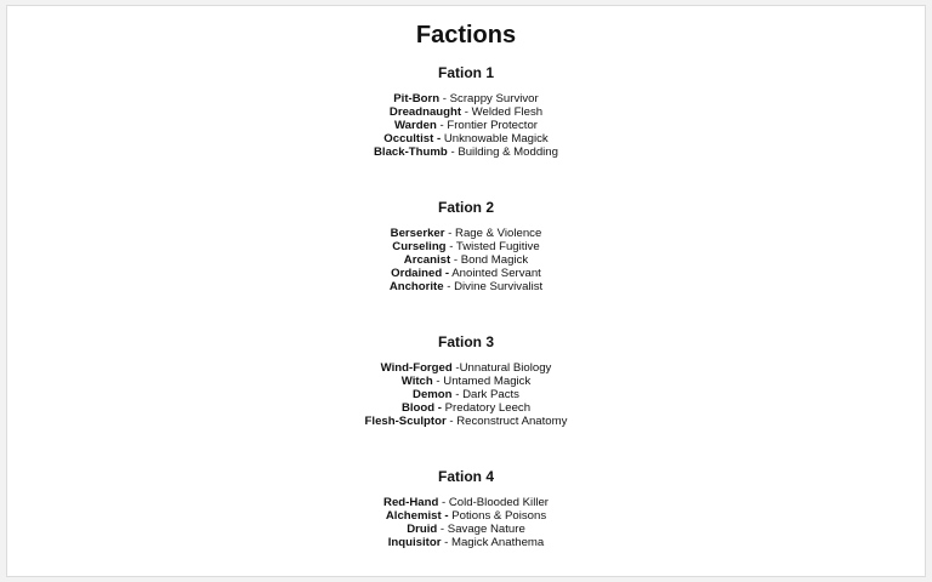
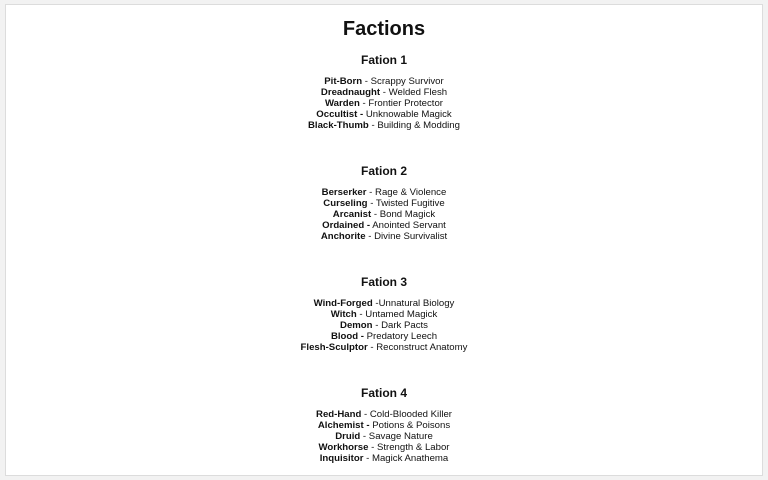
  Factions
  Fation 1
  Pit-Born - Scrappy Survivor
  Dreadnaught - Welded Flesh
  Warden - Frontier Protector
  Occultist - Unknowable Magick
  Black-Thumb - Building & Modding
  Fation 2
  Berserker - Rage & Violence
  Curseling - Twisted Fugitive
  Arcanist - Bond Magick
  Ordained - Anointed Servant
  Anchorite - Divine Survivalist
  Fation 3
  Wind-Forged -Unnatural Biology
  Witch - Untamed Magick
  Demon - Dark Pacts
  Blood - Predatory Leech
  Flesh-Sculptor - Reconstruct Anatomy
  Fation 4
  Red-Hand - Cold-Blooded Killer
  Alchemist - Potions & Poisons
  Druid - Savage Nature
+ Workhorse - Strength & Labor
  Inquisitor - Magick Anathema
